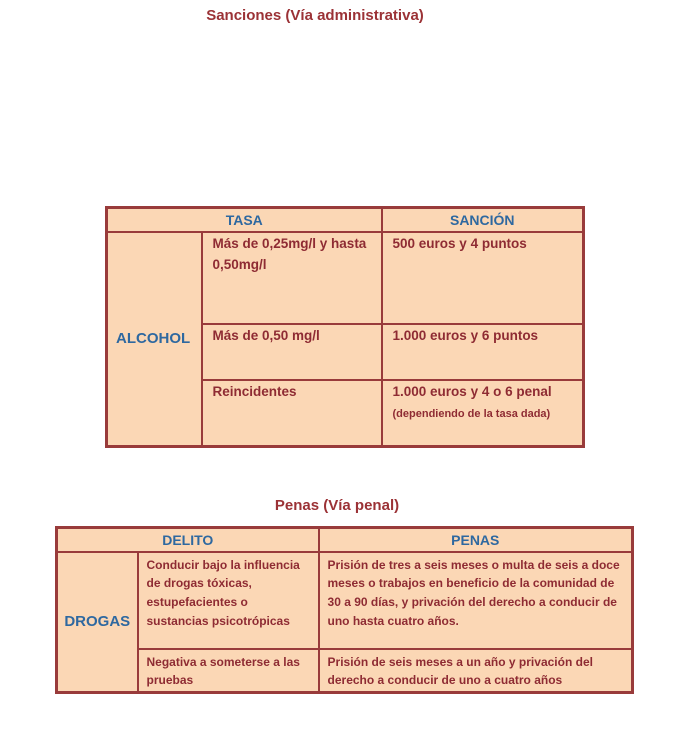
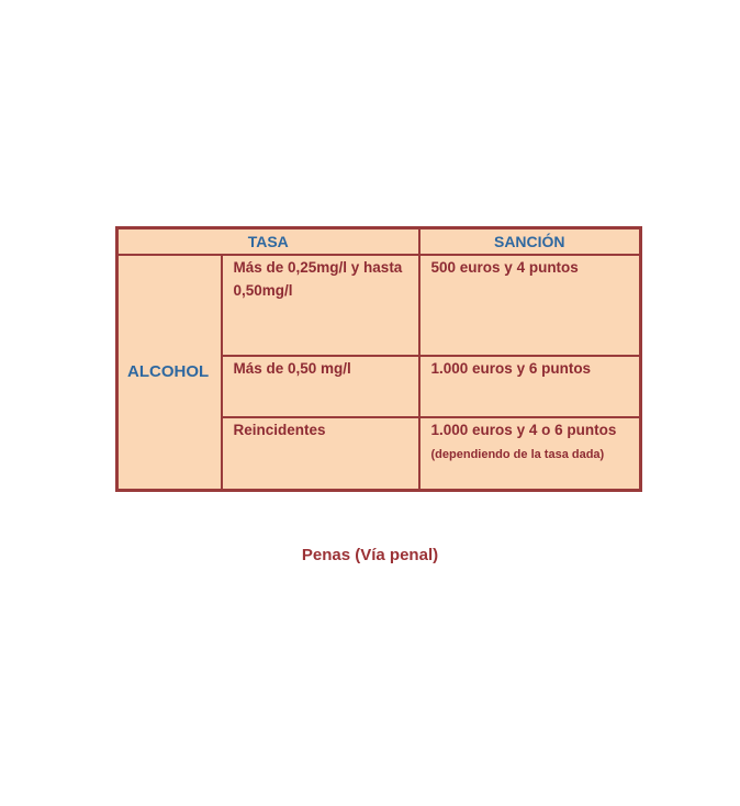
- Sanciones (Vía administrativa)
  TASA	SANCIÓN
  ALCOHOL	Más de 0,25mg/l y hasta 0,50mg/l	500 euros y 4 puntos
  Más de 0,50 mg/l	1.000 euros y 6 puntos
- Reincidentes	1.000 euros y 4 o 6 penal (dependiendo de la tasa dada)
+ Reincidentes	1.000 euros y 4 o 6 puntos (dependiendo de la tasa dada)
  Penas (Vía penal)
- DELITO	PENAS
- DROGAS	Conducir bajo la influencia de drogas tóxicas, estupefacientes o sustancias psicotrópicas	Prisión de tres a seis meses o multa de seis a doce meses o trabajos en beneficio de la comunidad de 30 a 90 días, y privación del derecho a conducir de uno hasta cuatro años.
- Negativa a someterse a las pruebas	Prisión de seis meses a un año y privación del derecho a conducir de uno a cuatro años
